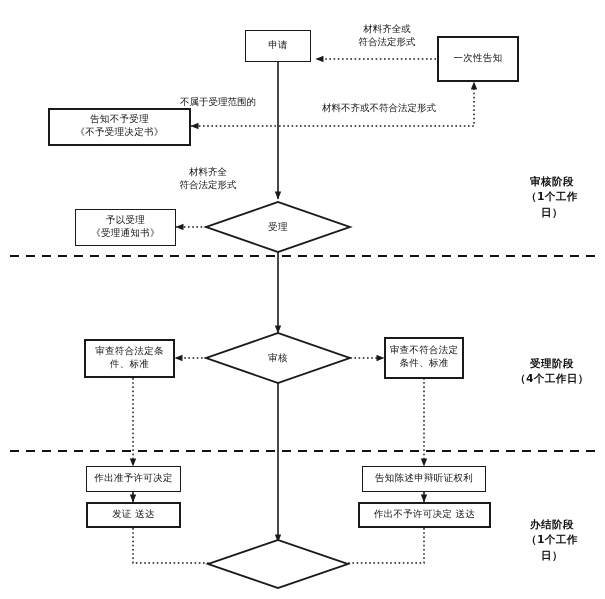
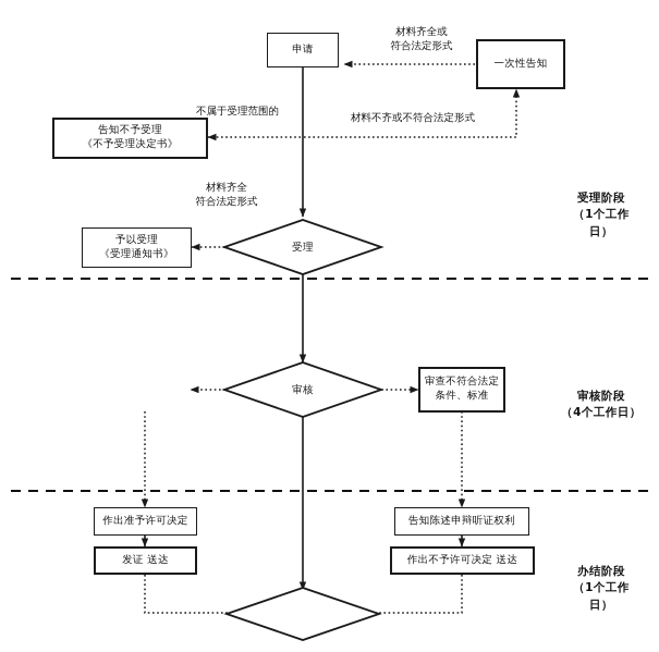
  受理
  审核
  申请
  一次性告知
  告知不予受理
  《不予受理决定书》
  予以受理
  《受理通知书》
- 审查符合法定条
- 件、标准
  审查不符合法定
  条件、标准
  作出准予许可决定
  发证 送达
  告知陈述申辩听证权利
  作出不予许可决定 送达
  材料齐全或
  符合法定形式
  不属于受理范围的
  材料不齐或不符合法定形式
  材料齐全
  符合法定形式
- 审核阶段 （1个工作
+ 受理阶段 （1个工作
  日）
- 受理阶段 （4个工作日）
+ 审核阶段 （4个工作日）
  办结阶段 （1个工作
  日）
